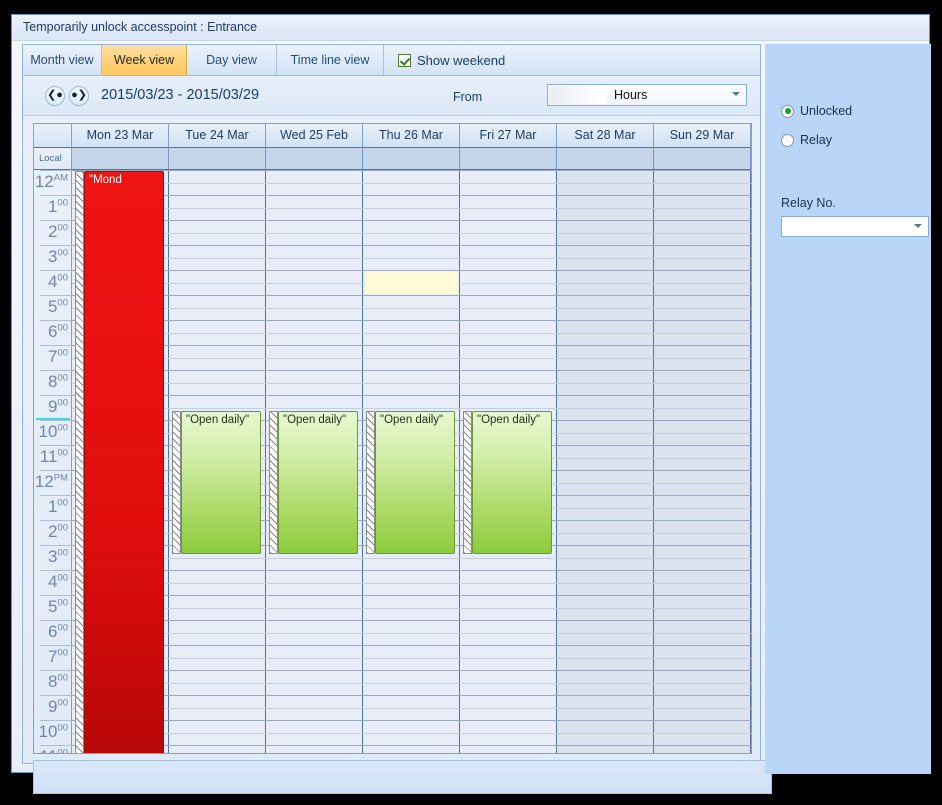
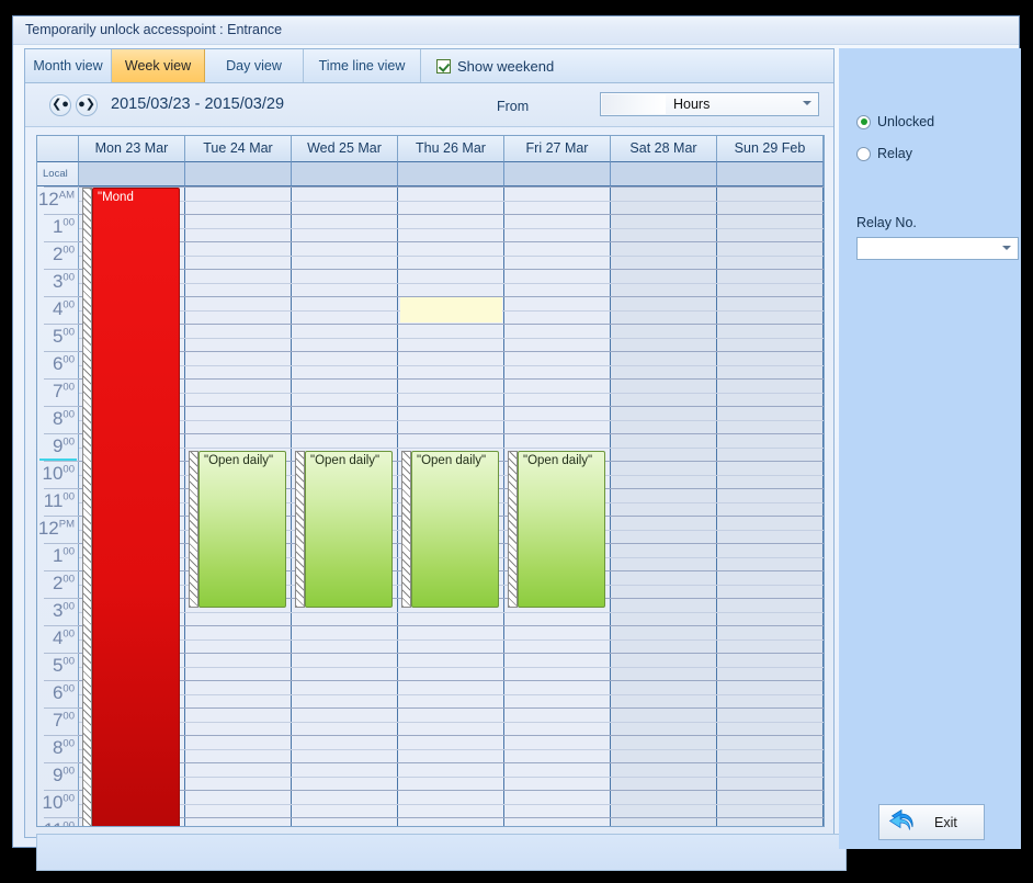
  Temporarily unlock accesspoint : Entrance
  Month view
  Week view
  Day view
  Time line view
  Show weekend
  ❮●
  ●❯
  2015/03/23 - 2015/03/29
  From
  Hours
  Mon 23 Mar
  Tue 24 Mar
- Wed 25 Feb
+ Wed 25 Mar
  Thu 26 Mar
  Fri 27 Mar
  Sat 28 Mar
- Sun 29 Mar
+ Sun 29 Feb
  Local
  12AM
  100
  200
  300
  400
  500
  600
  700
  800
  900
  1000
  1100
  12PM
  100
  200
  300
  400
  500
  600
  700
  800
  900
  1000
  "Mond
  "Open daily"
  "Open daily"
  "Open daily"
  "Open daily"
  Unlocked
  Relay
  Relay No.
+ Exit
